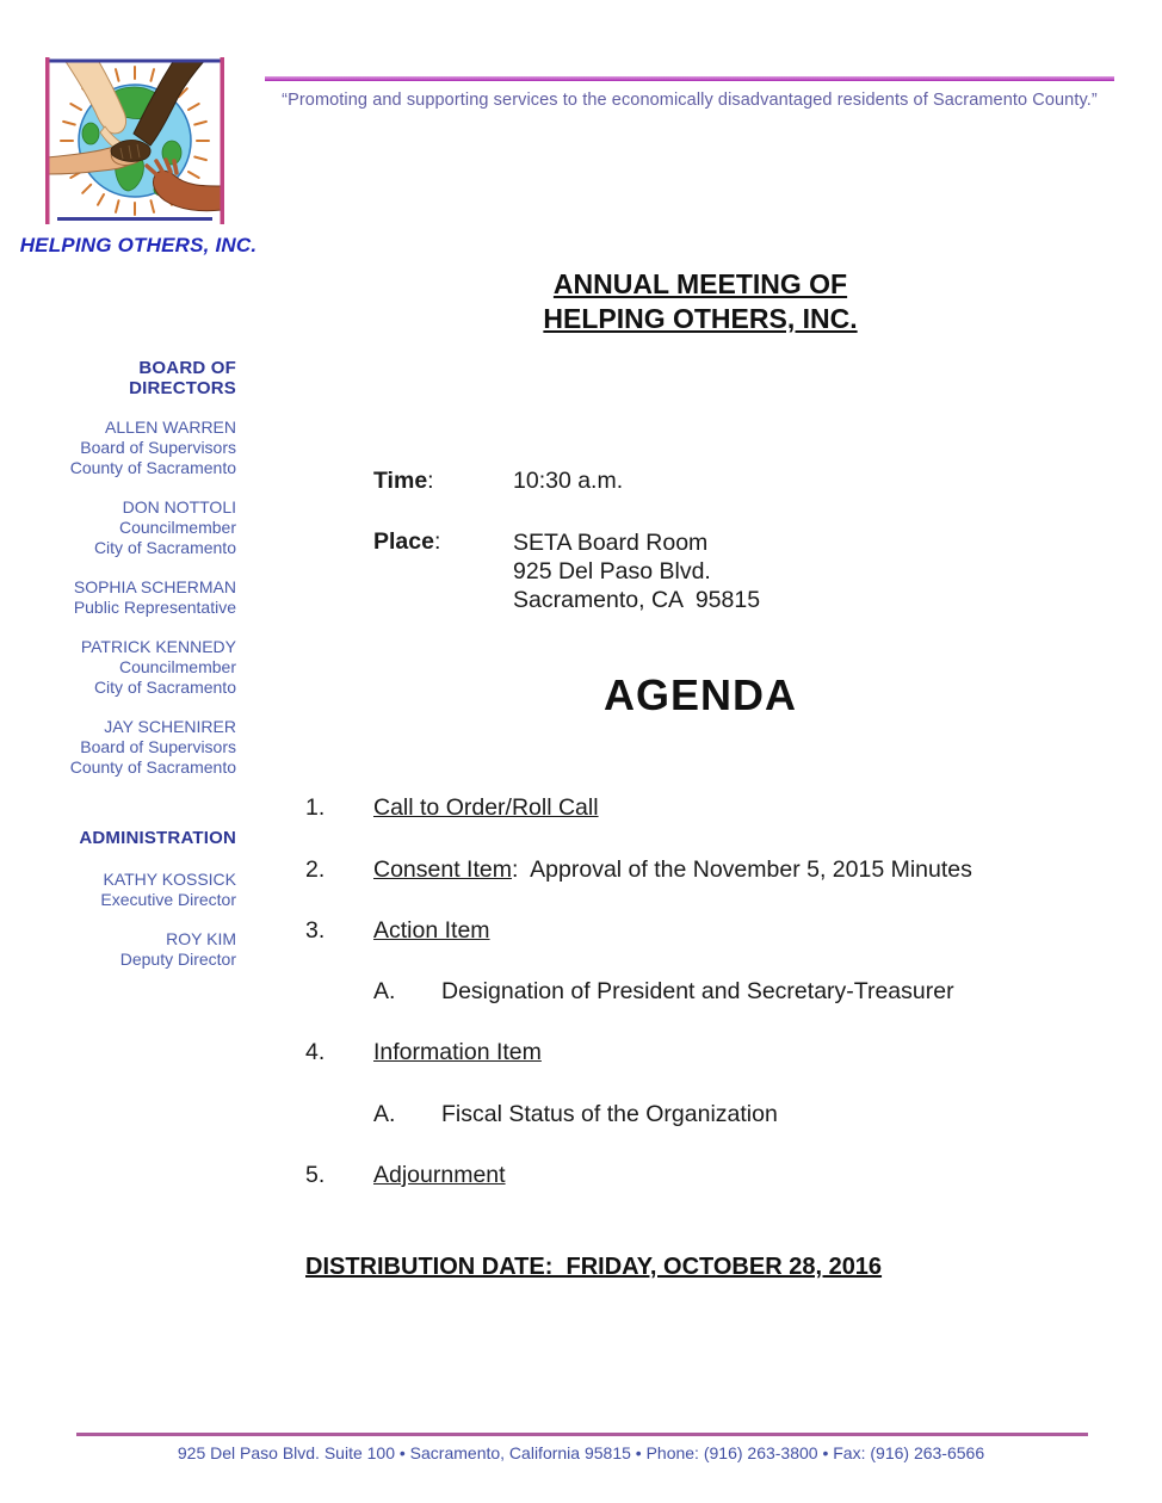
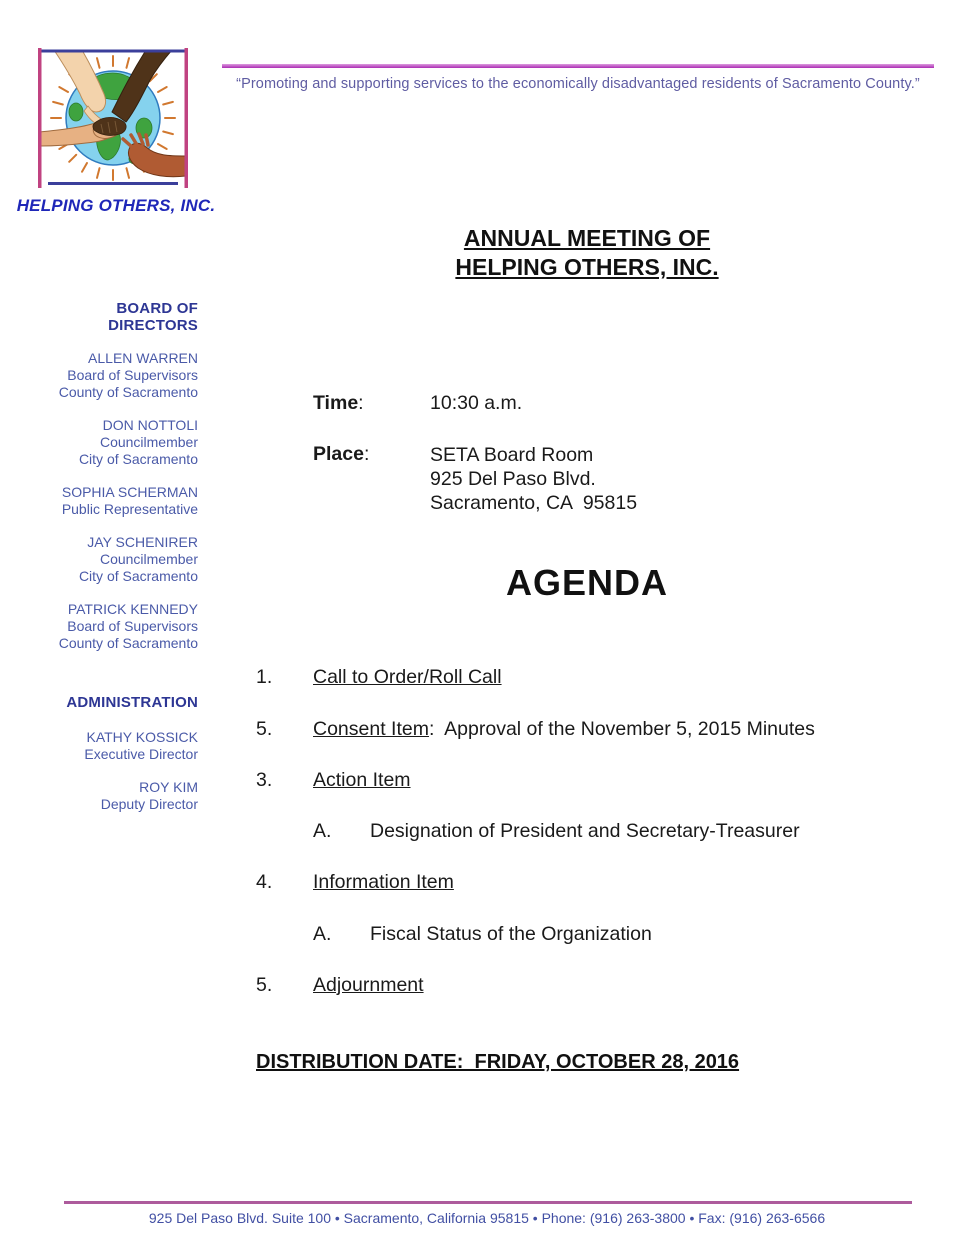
  HELPING OTHERS, INC.
  “Promoting and supporting services to the economically disadvantaged residents of Sacramento County.”
  BOARD OF DIRECTORS
  ALLEN WARREN
  Board of Supervisors
  County of Sacramento
  DON NOTTOLI
  Councilmember
  City of Sacramento
  SOPHIA SCHERMAN
  Public Representative
- PATRICK KENNEDY
+ JAY SCHENIRER
  Councilmember
  City of Sacramento
- JAY SCHENIRER
+ PATRICK KENNEDY
  Board of Supervisors
  County of Sacramento
  ADMINISTRATION
  KATHY KOSSICK
  Executive Director
  ROY KIM
  Deputy Director
  ANNUAL MEETING OF
  HELPING OTHERS, INC.
  Time: 10:30 a.m.
  Place:
  SETA Board Room
  925 Del Paso Blvd.
  Sacramento, CA 95815
  AGENDA
  1. Call to Order/Roll Call
- 2. Consent Item: Approval of the November 5, 2015 Minutes
+ 5. Consent Item: Approval of the November 5, 2015 Minutes
  3. Action Item
  A. Designation of President and Secretary-Treasurer
  4. Information Item
  A. Fiscal Status of the Organization
  5. Adjournment
  DISTRIBUTION DATE: FRIDAY, OCTOBER 28, 2016
  925 Del Paso Blvd. Suite 100 • Sacramento, California 95815 • Phone: (916) 263-3800 • Fax: (916) 263-6566
